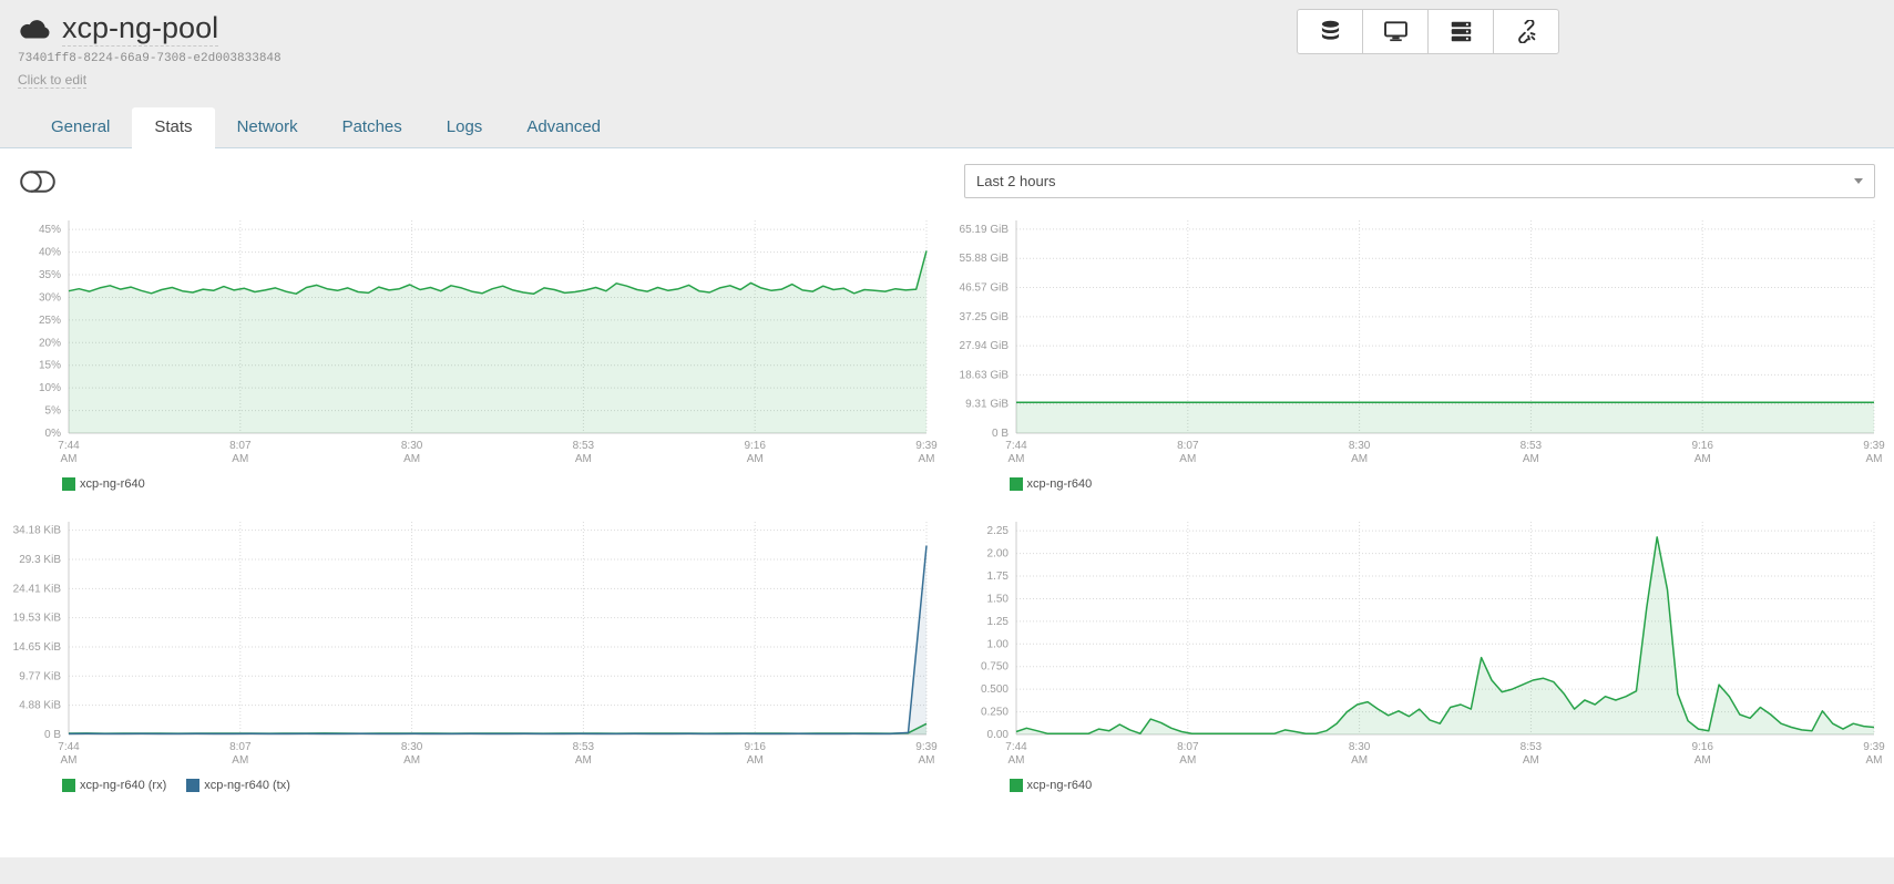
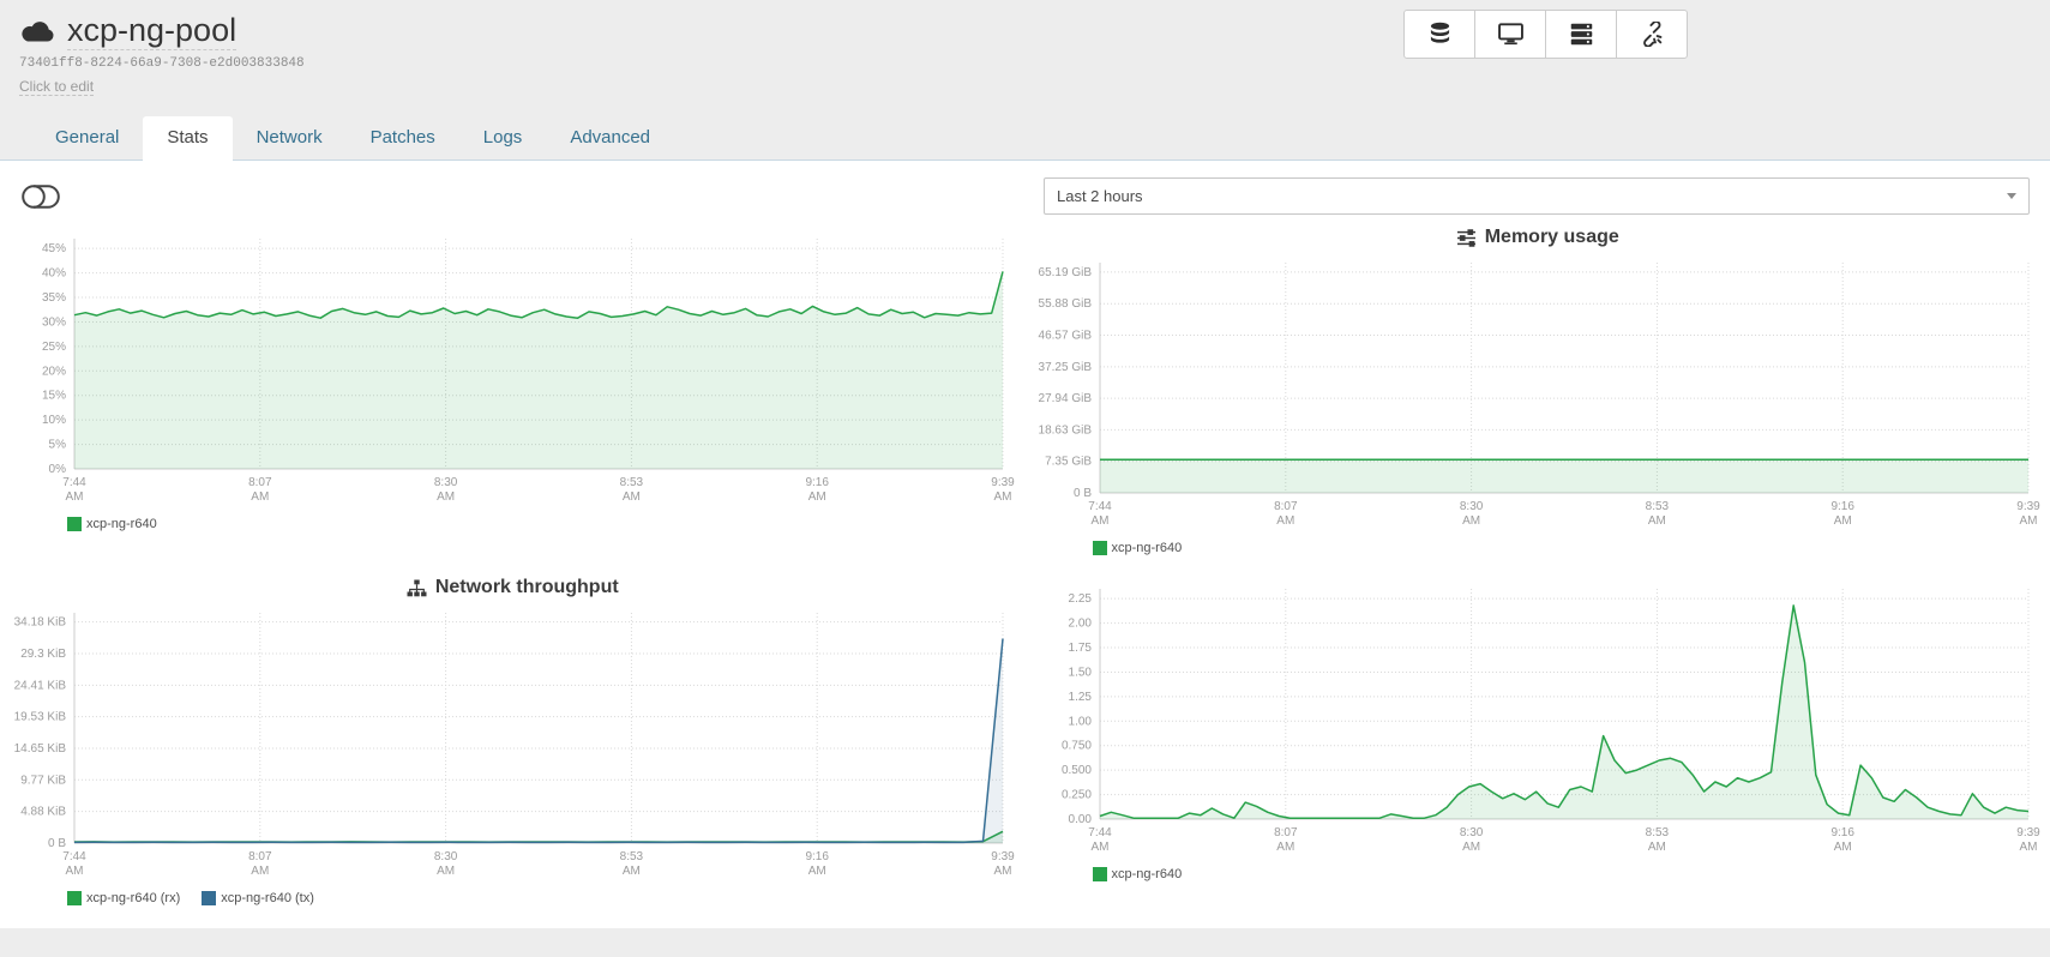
  xcp-ng-pool
  73401ff8-8224-66a9-7308-e2d003833848
  Click to edit
  General
  Stats
  Network
  Patches
  Logs
  Advanced
  Last 2 hours
  0%
  5%
  10%
  15%
  20%
  25%
  30%
  35%
  40%
  45%
  7:44
  AM
  8:07
  AM
  8:30
  AM
  8:53
  AM
  9:16
  AM
  9:39
  AM
  xcp-ng-r640
+ Memory usage
  0 B
- 9.31 GiB
+ 7.35 GiB
  18.63 GiB
  27.94 GiB
  37.25 GiB
  46.57 GiB
  55.88 GiB
  65.19 GiB
  7:44
  AM
  8:07
  AM
  8:30
  AM
  8:53
  AM
  9:16
  AM
  9:39
  AM
  xcp-ng-r640
+ Network throughput
  0 B
  4.88 KiB
  9.77 KiB
  14.65 KiB
  19.53 KiB
  24.41 KiB
  29.3 KiB
  34.18 KiB
  7:44
  AM
  8:07
  AM
  8:30
  AM
  8:53
  AM
  9:16
  AM
  9:39
  AM
  xcp-ng-r640 (rx)
  xcp-ng-r640 (tx)
  0.00
  0.250
  0.500
  0.750
  1.00
  1.25
  1.50
  1.75
  2.00
  2.25
  7:44
  AM
  8:07
  AM
  8:30
  AM
  8:53
  AM
  9:16
  AM
  9:39
  AM
  xcp-ng-r640
